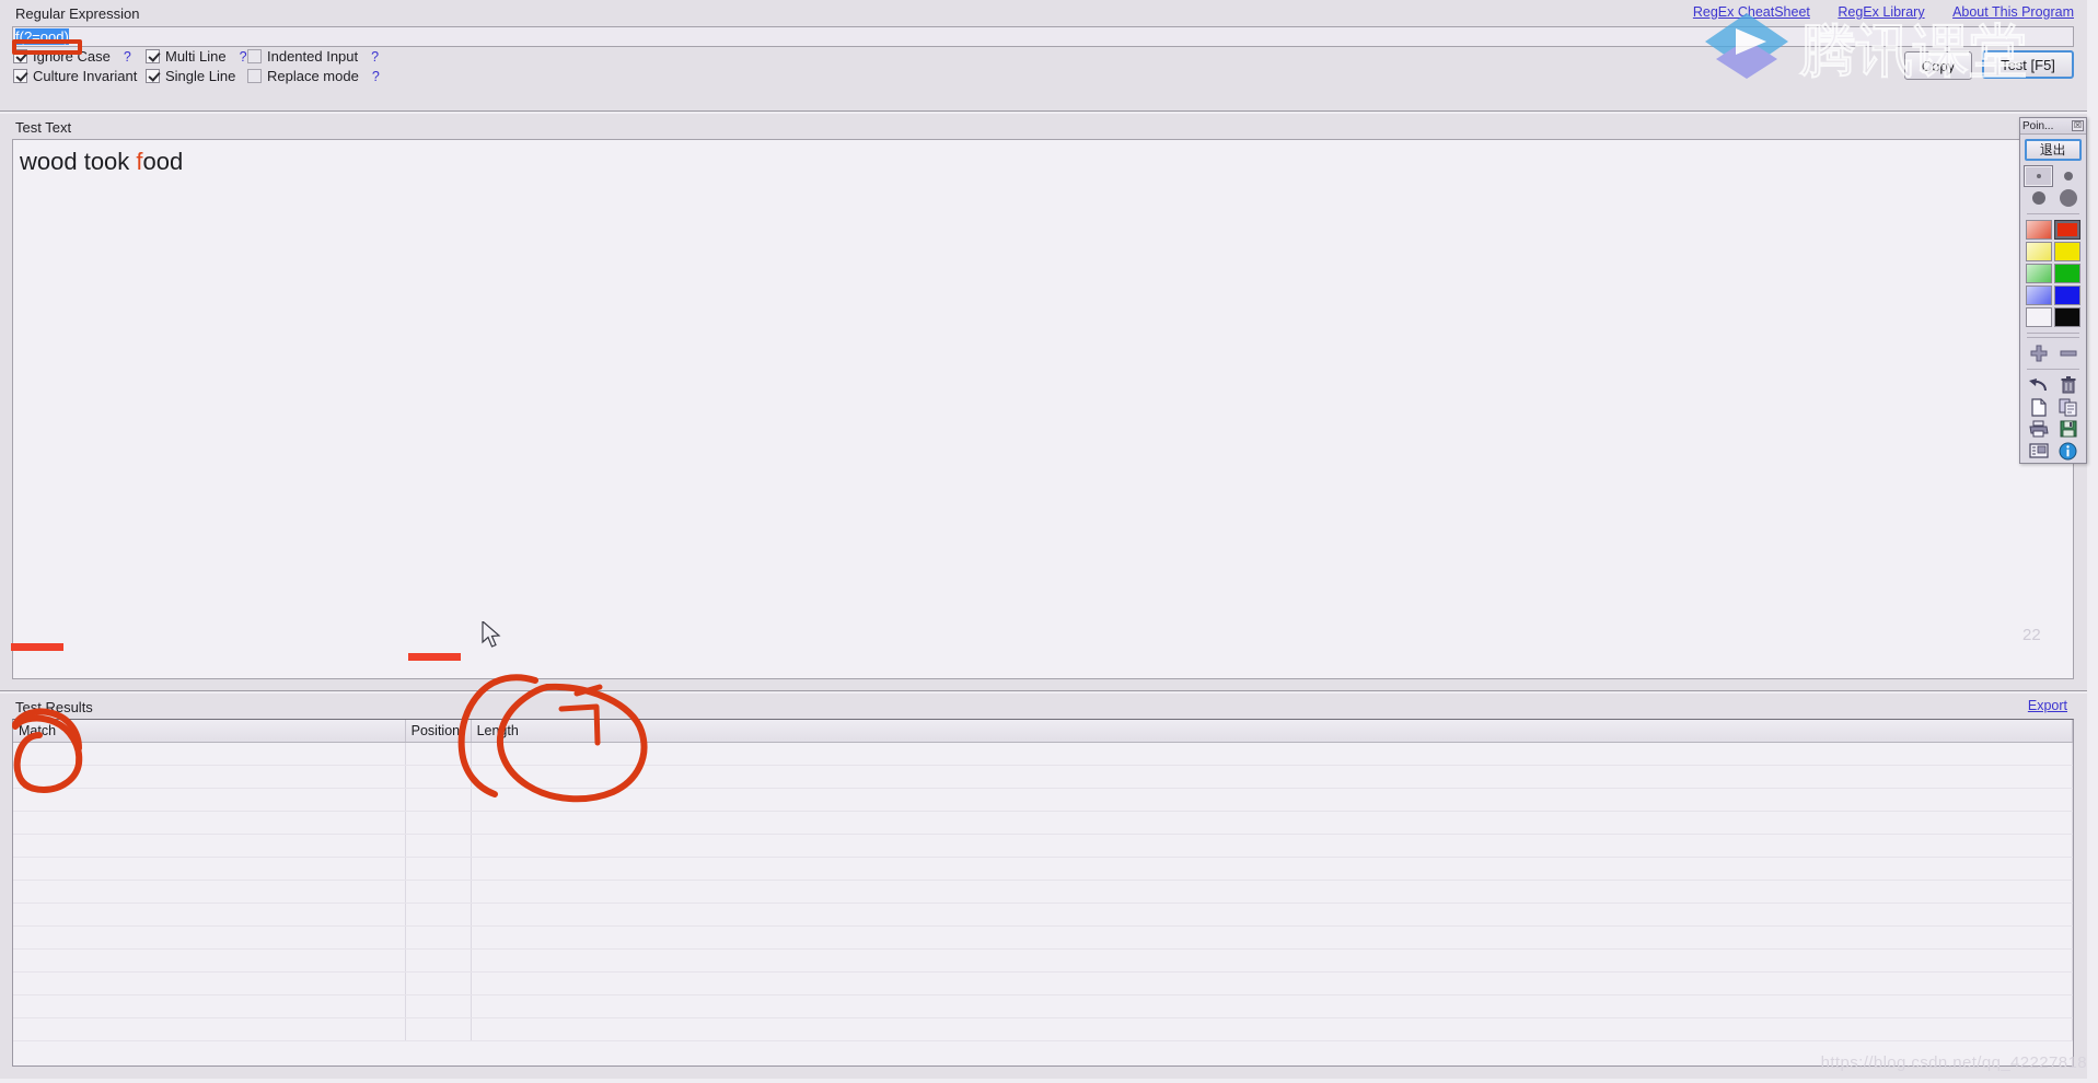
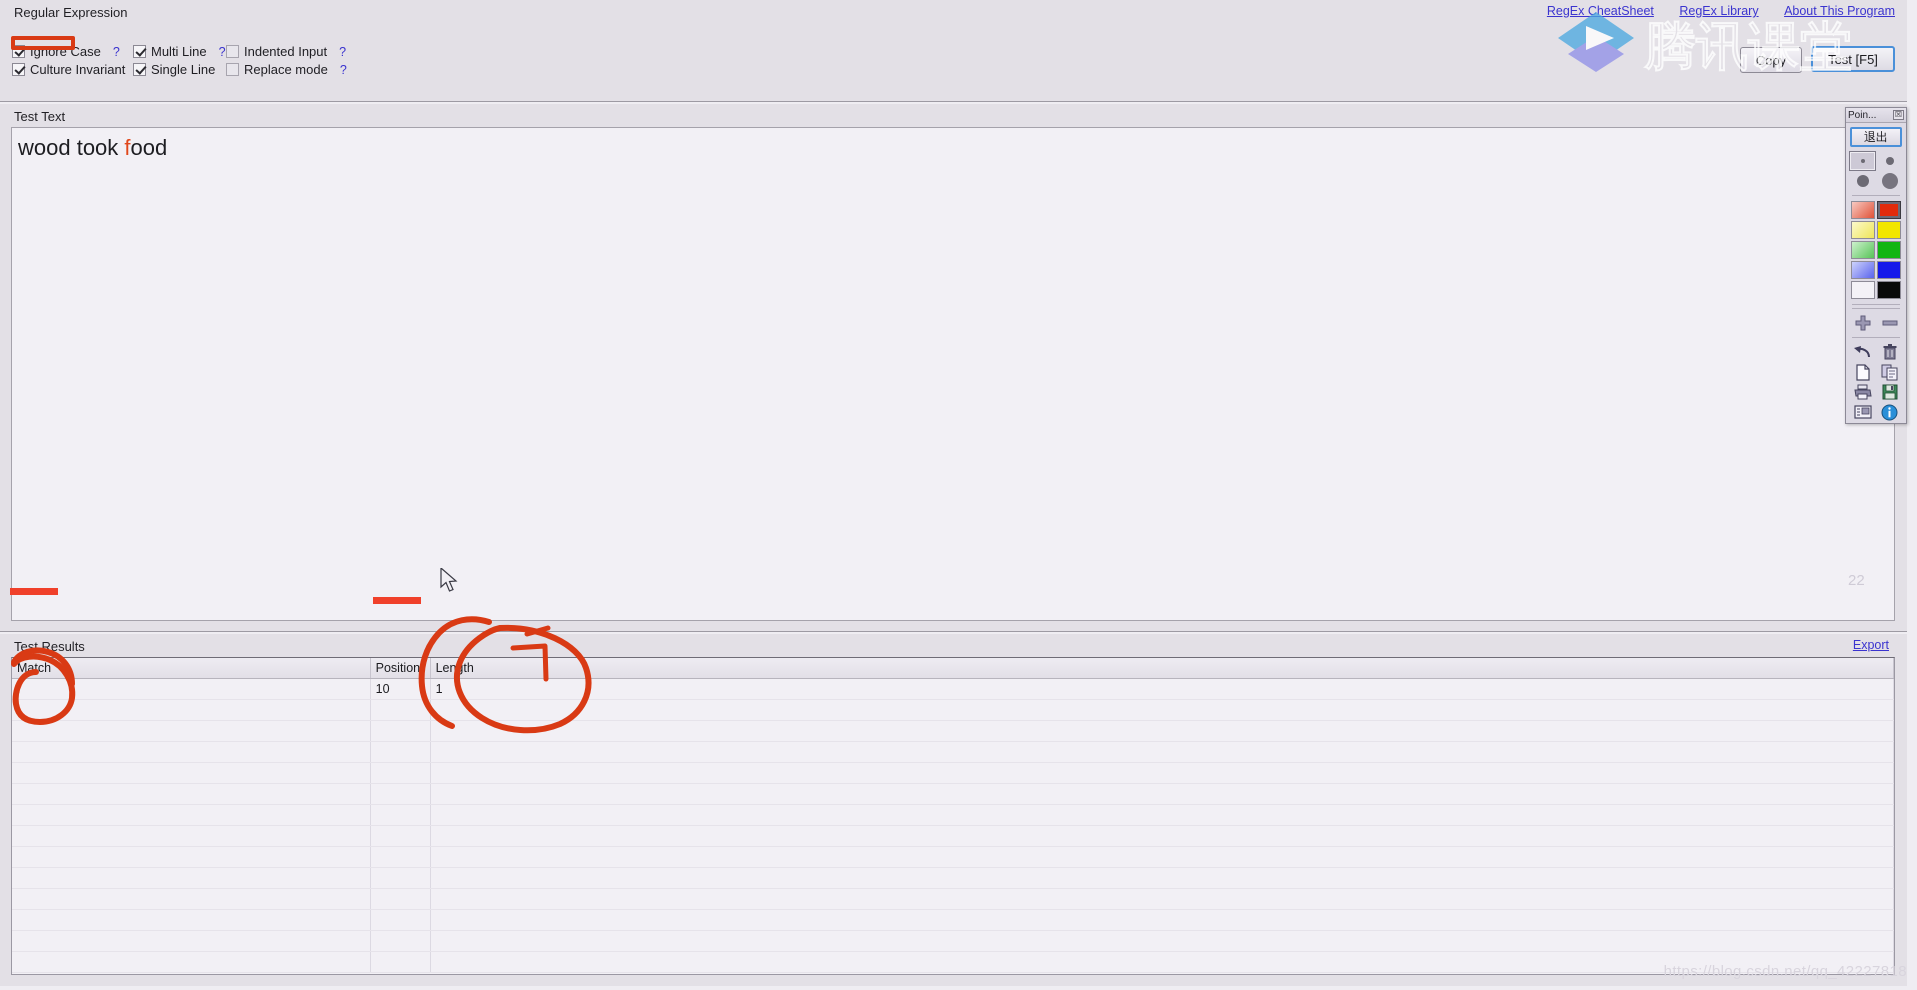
  Regular Expression
  RegEx CheatSheet RegEx Library About This Program
- f(?=ood)
  Ignore Case
  ?
  Multi Line
  ?
  Indented Input
  ?
  Culture Invariant
  Single Line
  Replace mode
  ?
  Copy
  Test [F5]
  Test Text
  wood took food
  Test Results
  Export
  Match
  Position
  Lenth
+ 10
+ 1
  腾讯课堂
  https://blog.csdn.net/qq_42227818
  Poin...
  ☒
  退出
  22
